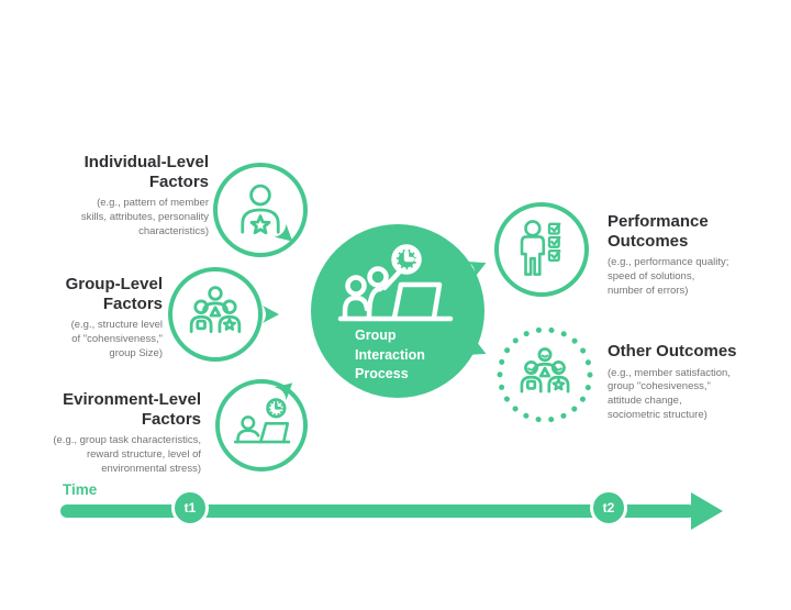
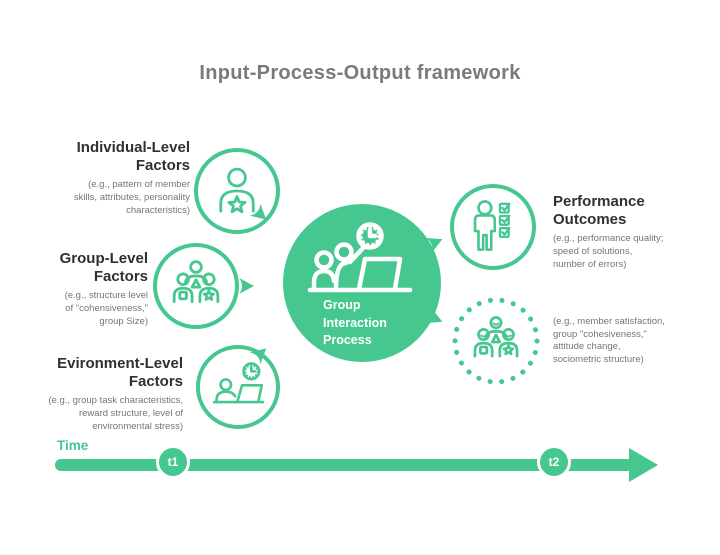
+ Input-Process-Output framework
  Individual-Level
  Factors
  (e.g., pattern of member
  skills, attributes, personality
  characteristics)
  Group-Level
  Factors
  (e.g., structure level
  of "cohensiveness,"
  group Size)
  Evironment-Level
  Factors
  (e.g., group task characteristics,
  reward structure, level of
  environmental stress)
  Group
  Interaction
  Process
  Performance
  Outcomes
  (e.g., performance quality;
  speed of solutions,
  number of errors)
- Other Outcomes
  (e.g., member satisfaction,
  group "cohesiveness,"
  attitude change,
  sociometric structure)
  Time
  t1
  t2
